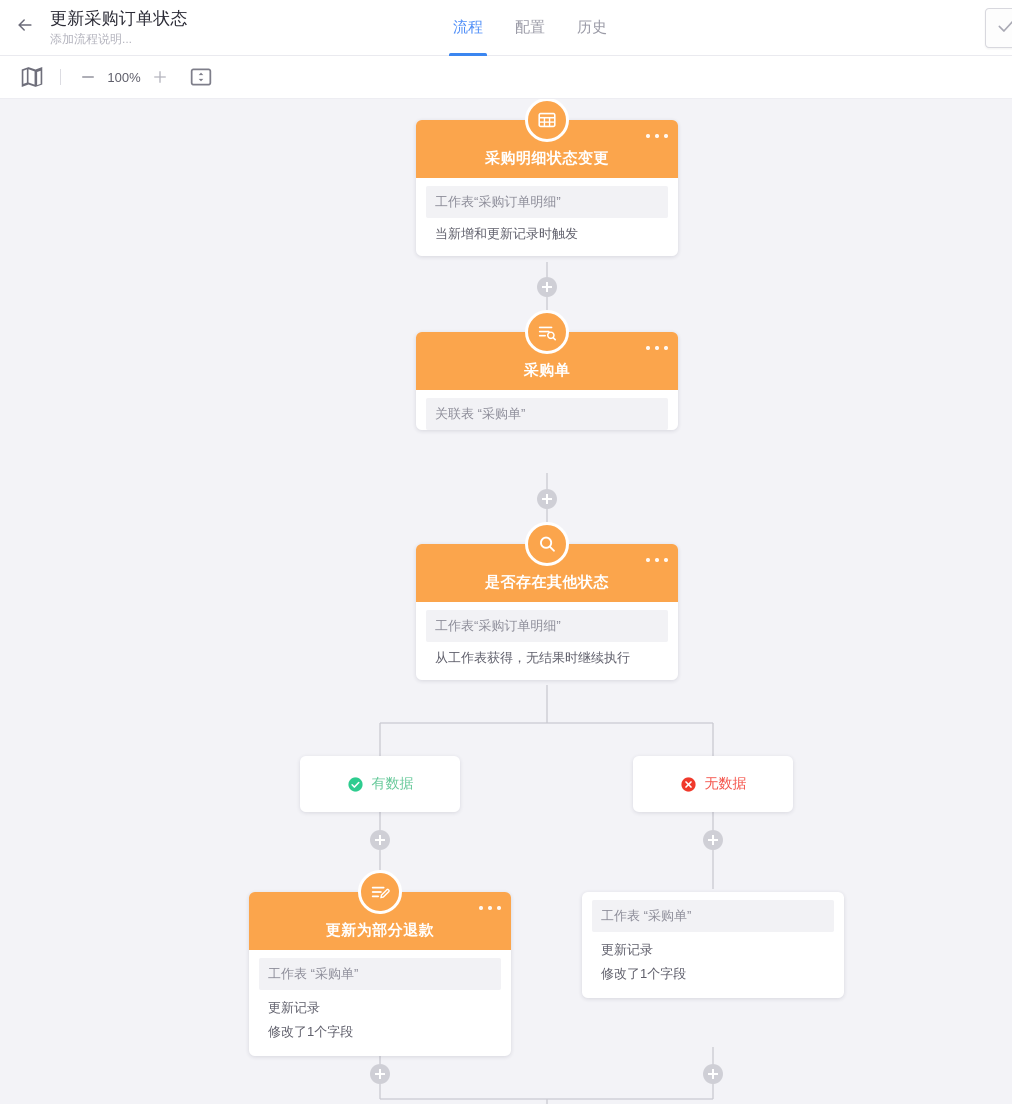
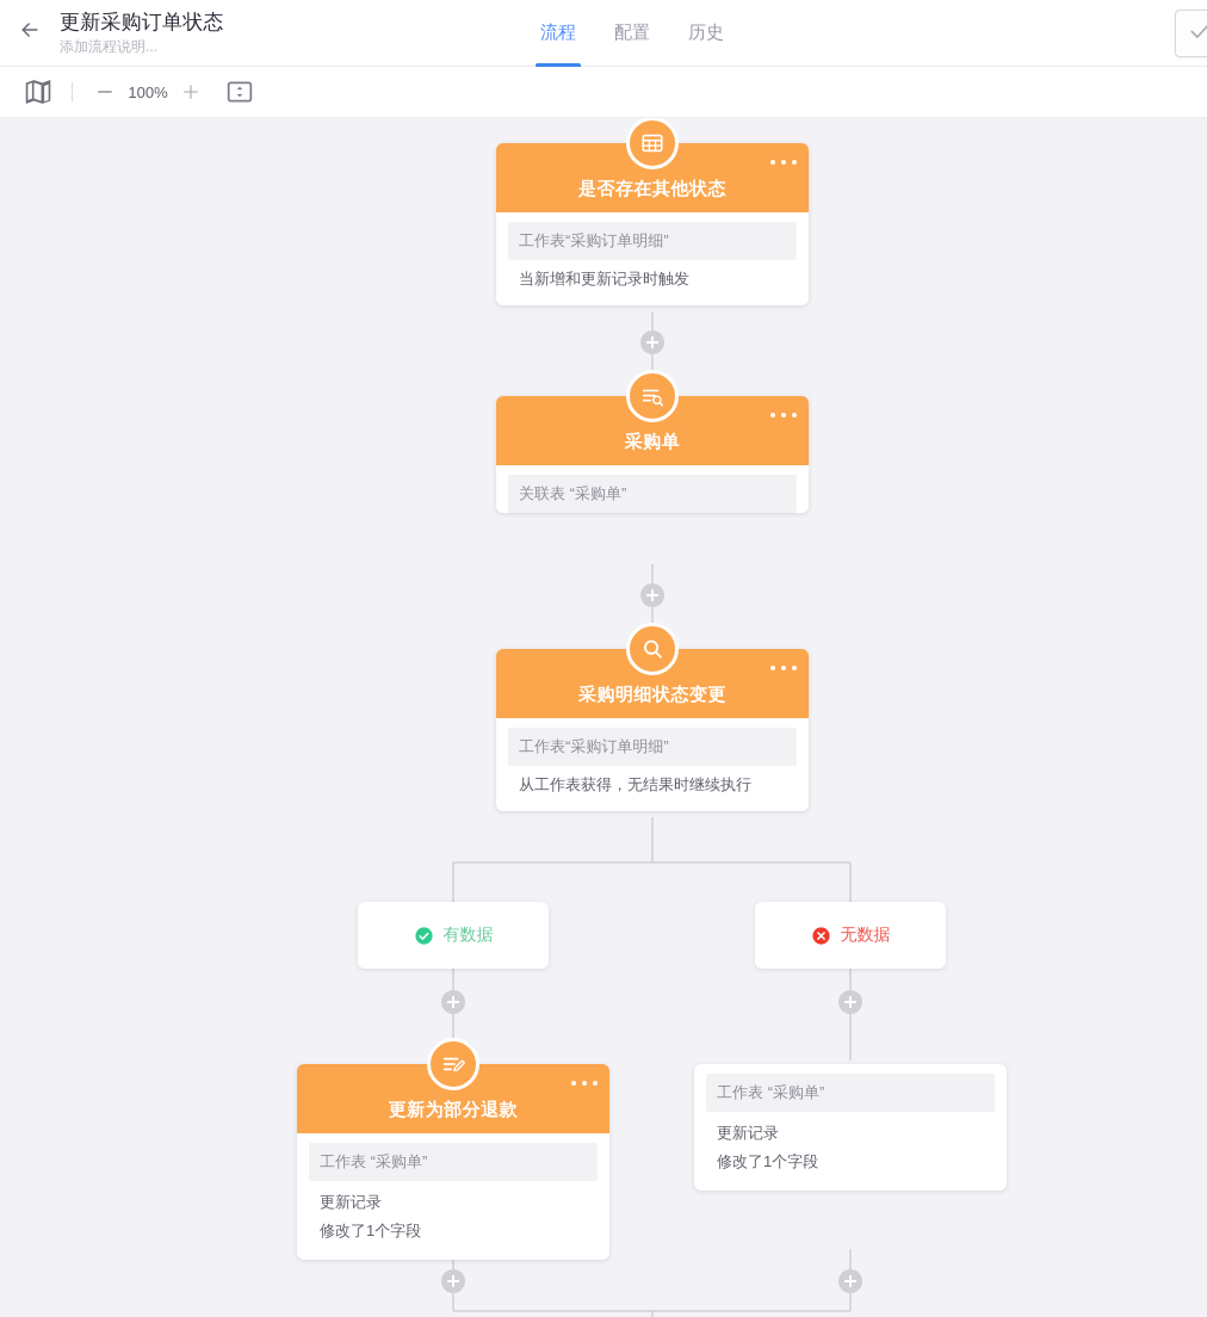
  更新采购订单状态
  添加流程说明...
  流程
  配置
  历史
  100%
- 采购明细状态变更
+ 是否存在其他状态
  工作表“采购订单明细”
  当新增和更新记录时触发
  采购单
  关联表 “采购单”
- 是否存在其他状态
+ 采购明细状态变更
  工作表“采购订单明细”
  从工作表获得，无结果时继续执行
  有数据
  无数据
  更新为部分退款
  工作表 “采购单”
  更新记录
  修改了1个字段
  工作表 “采购单”
  更新记录
  修改了1个字段
